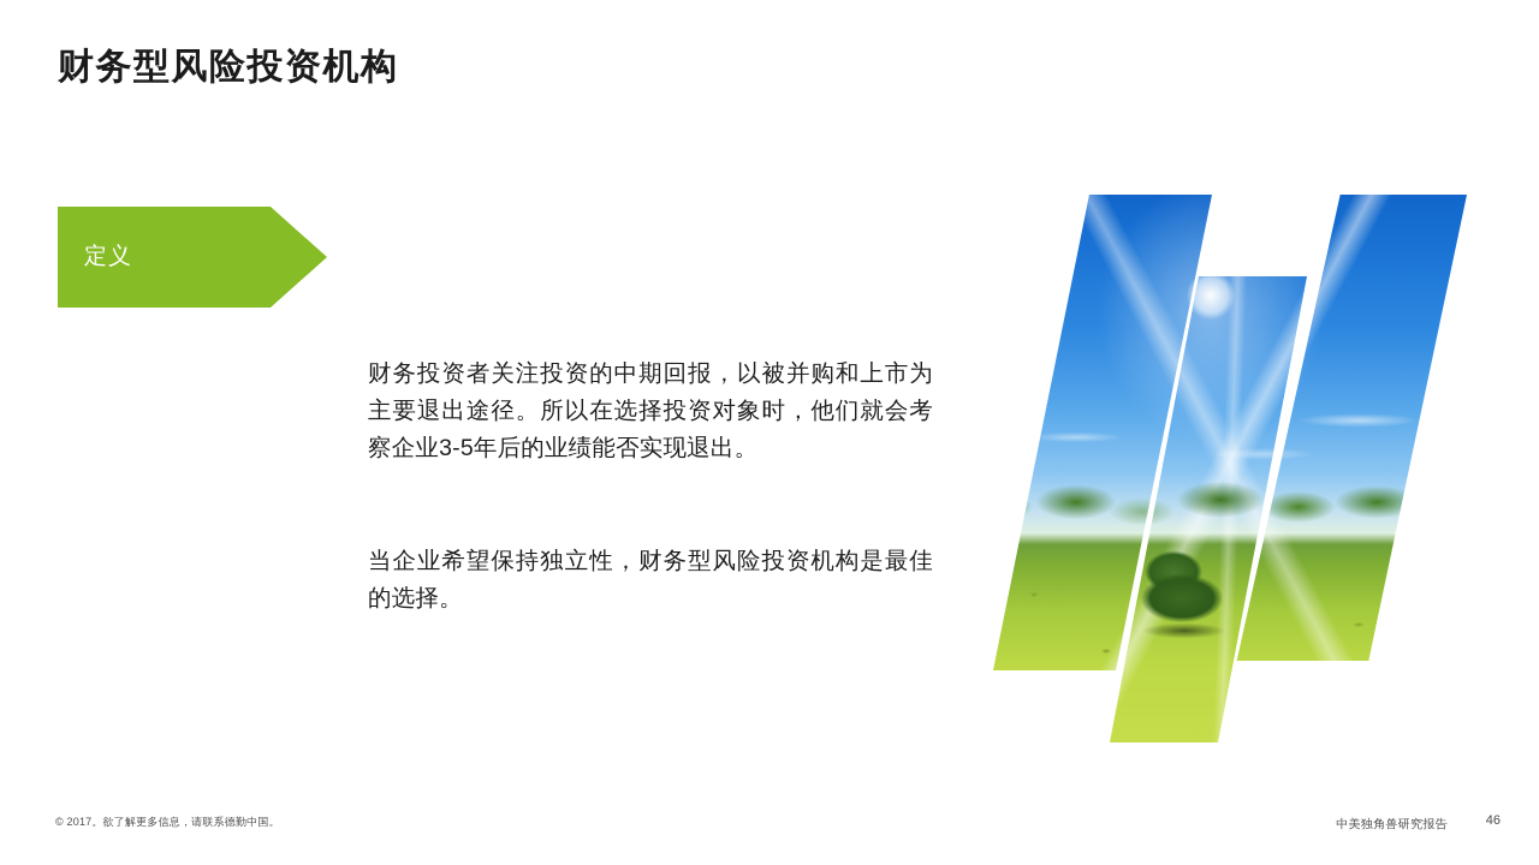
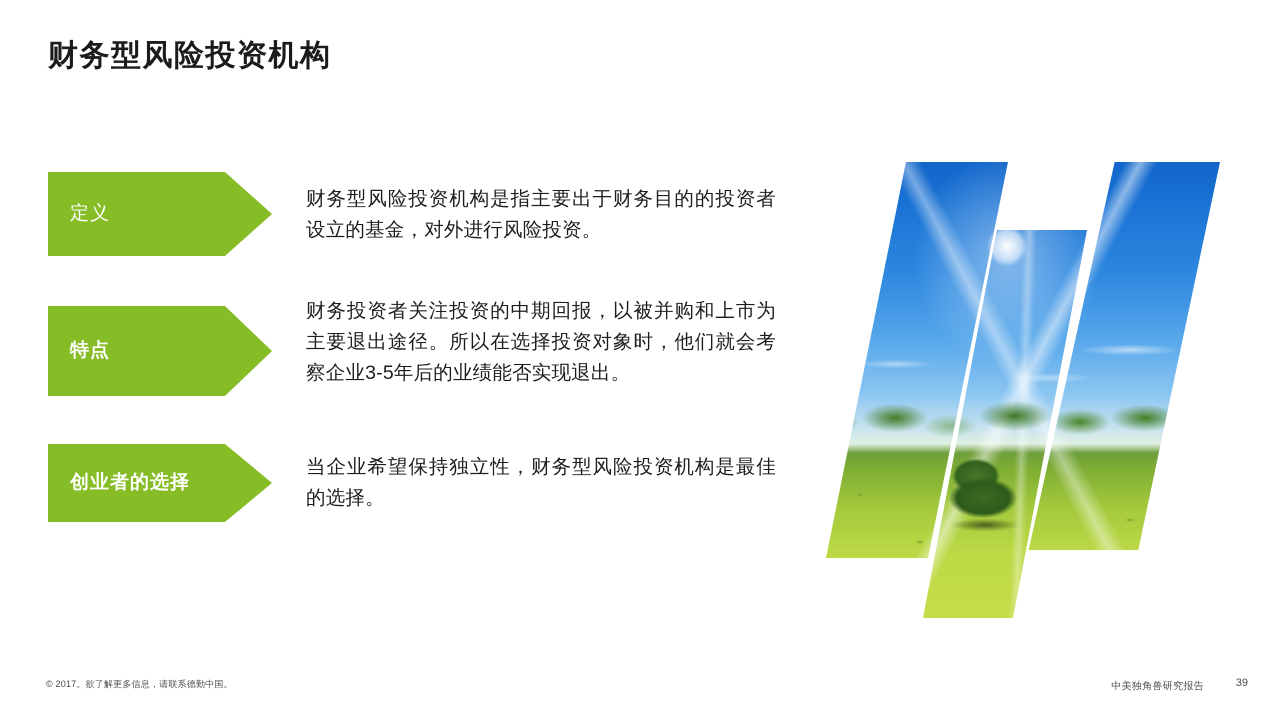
  财务型风险投资机构
  定义
+ 财务型风险投资机构是指主要出于财务目的的投资者设立的基金，对外进行风险投资。
+ 特点
  财务投资者关注投资的中期回报，以被并购和上市为主要退出途径。所以在选择投资对象时，他们就会考察企业3-5年后的业绩能否实现退出。
+ 创业者的选择
  当企业希望保持独立性，财务型风险投资机构是最佳的选择。
  © 2017。欲了解更多信息，请联系德勤中国。
  中美独角兽研究报告
- 46
+ 39
